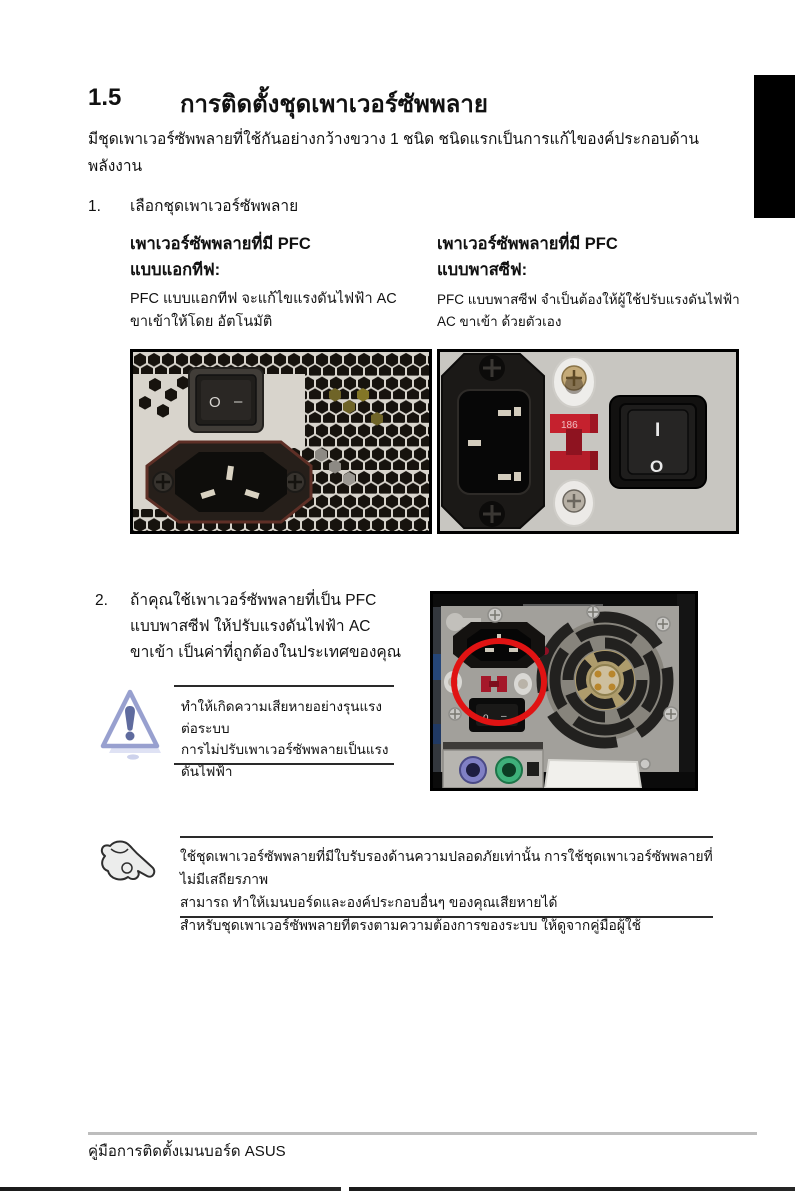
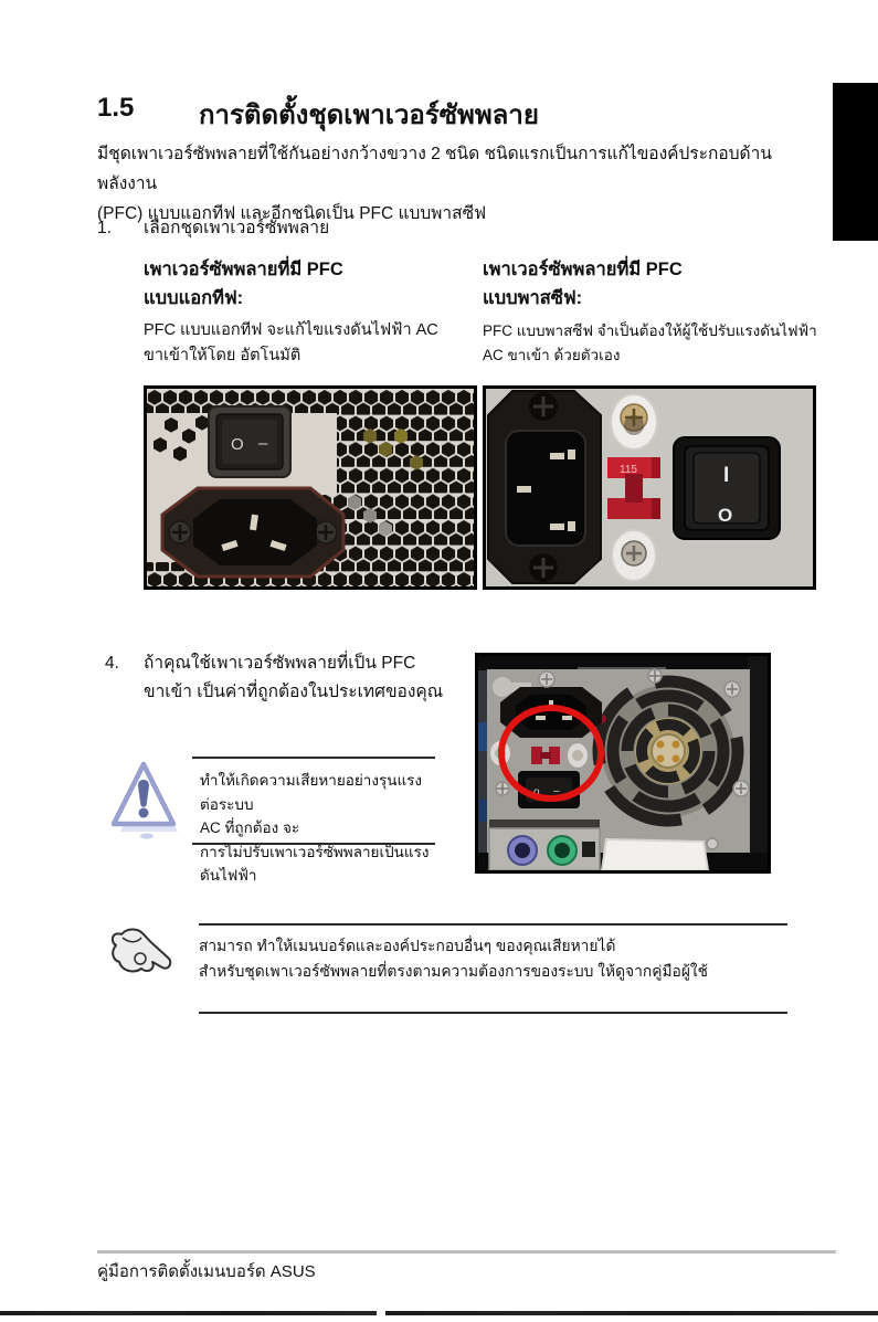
  1.5
  การติดตั้งชุดเพาเวอร์ซัพพลาย
- มีชุดเพาเวอร์ซัพพลายที่ใช้กันอย่างกว้างขวาง 1 ชนิด ชนิดแรกเป็นการแก้ไของค์ประกอบด้านพลังงาน
+ มีชุดเพาเวอร์ซัพพลายที่ใช้กันอย่างกว้างขวาง 2 ชนิด ชนิดแรกเป็นการแก้ไของค์ประกอบด้านพลังงาน
+ (PFC) แบบแอกทีฟ และอีกชนิดเป็น PFC แบบพาสซีฟ
  1.
  เลือกชุดเพาเวอร์ซัพพลาย
  เพาเวอร์ซัพพลายที่มี PFC
  แบบแอกทีฟ:
  เพาเวอร์ซัพพลายที่มี PFC
  แบบพาสซีฟ:
  PFC แบบแอกทีฟ จะแก้ไขแรงดันไฟฟ้า AC
  ขาเข้าให้โดย อัตโนมัติ
  PFC แบบพาสซีฟ จำเป็นต้องให้ผู้ใช้ปรับแรงดันไฟฟ้า
  AC ขาเข้า ด้วยตัวเอง
  O
  –
- 186
+ 115
  I
  O
- 2.
+ 4.
  ถ้าคุณใช้เพาเวอร์ซัพพลายที่เป็น PFC
- แบบพาสซีฟ ให้ปรับแรงดันไฟฟ้า AC
  ขาเข้า เป็นค่าที่ถูกต้องในประเทศของคุณ
  o
  –
  ทำให้เกิดความเสียหายอย่างรุนแรงต่อระบบ
+ AC ที่ถูกต้อง จะ
  การไม่ปรับเพาเวอร์ซัพพลายเป็นแรงดันไฟฟ้า
- ใช้ชุดเพาเวอร์ซัพพลายที่มีใบรับรองด้านความปลอดภัยเท่านั้น การใช้ชุดเพาเวอร์ซัพพลายที่ไม่มีเสถียรภาพ
  สามารถ ทำให้เมนบอร์ดและองค์ประกอบอื่นๆ ของคุณเสียหายได้
  สำหรับชุดเพาเวอร์ซัพพลายที่ตรงตามความต้องการของระบบ ให้ดูจากคู่มือผู้ใช้
  คู่มือการติดตั้งเมนบอร์ด ASUS
